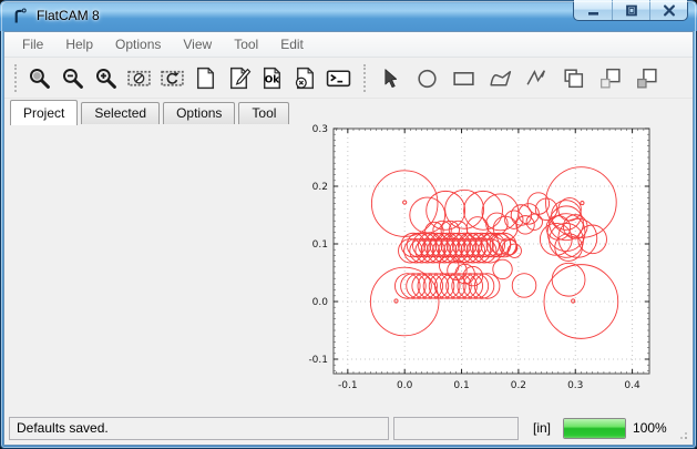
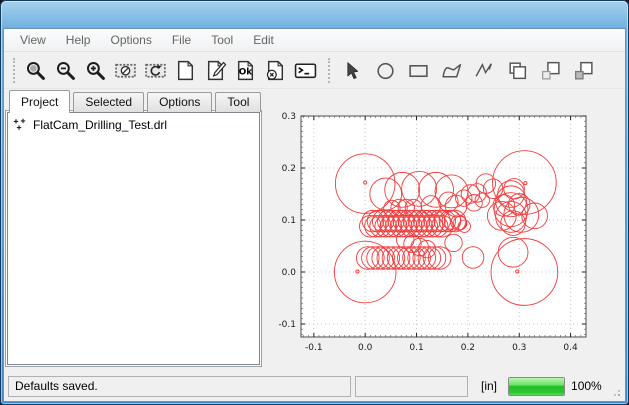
- FlatCAM 8
- File
+ View
  Help
  Options
- View
+ File
  Tool
  Edit
  Ok
  Project
  Selected
  Options
  Tool
+ FlatCam_Drilling_Test.drl
  -0.1
  0.0
  0.1
  0.2
  0.3
  0.4
  -0.1
  0.0
  0.1
  0.2
  0.3
  Defaults saved.
  [in]
  100%
